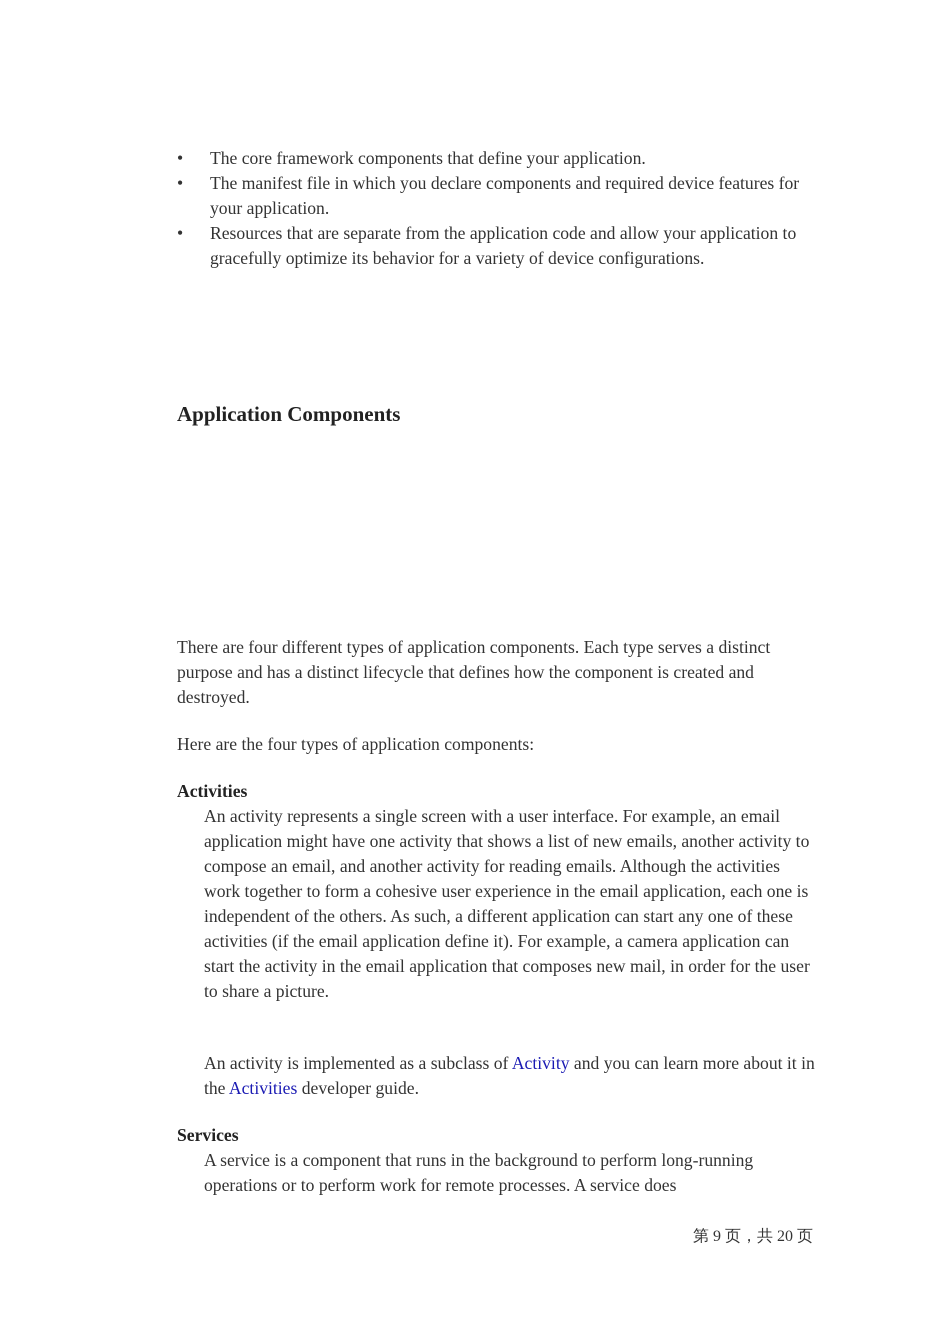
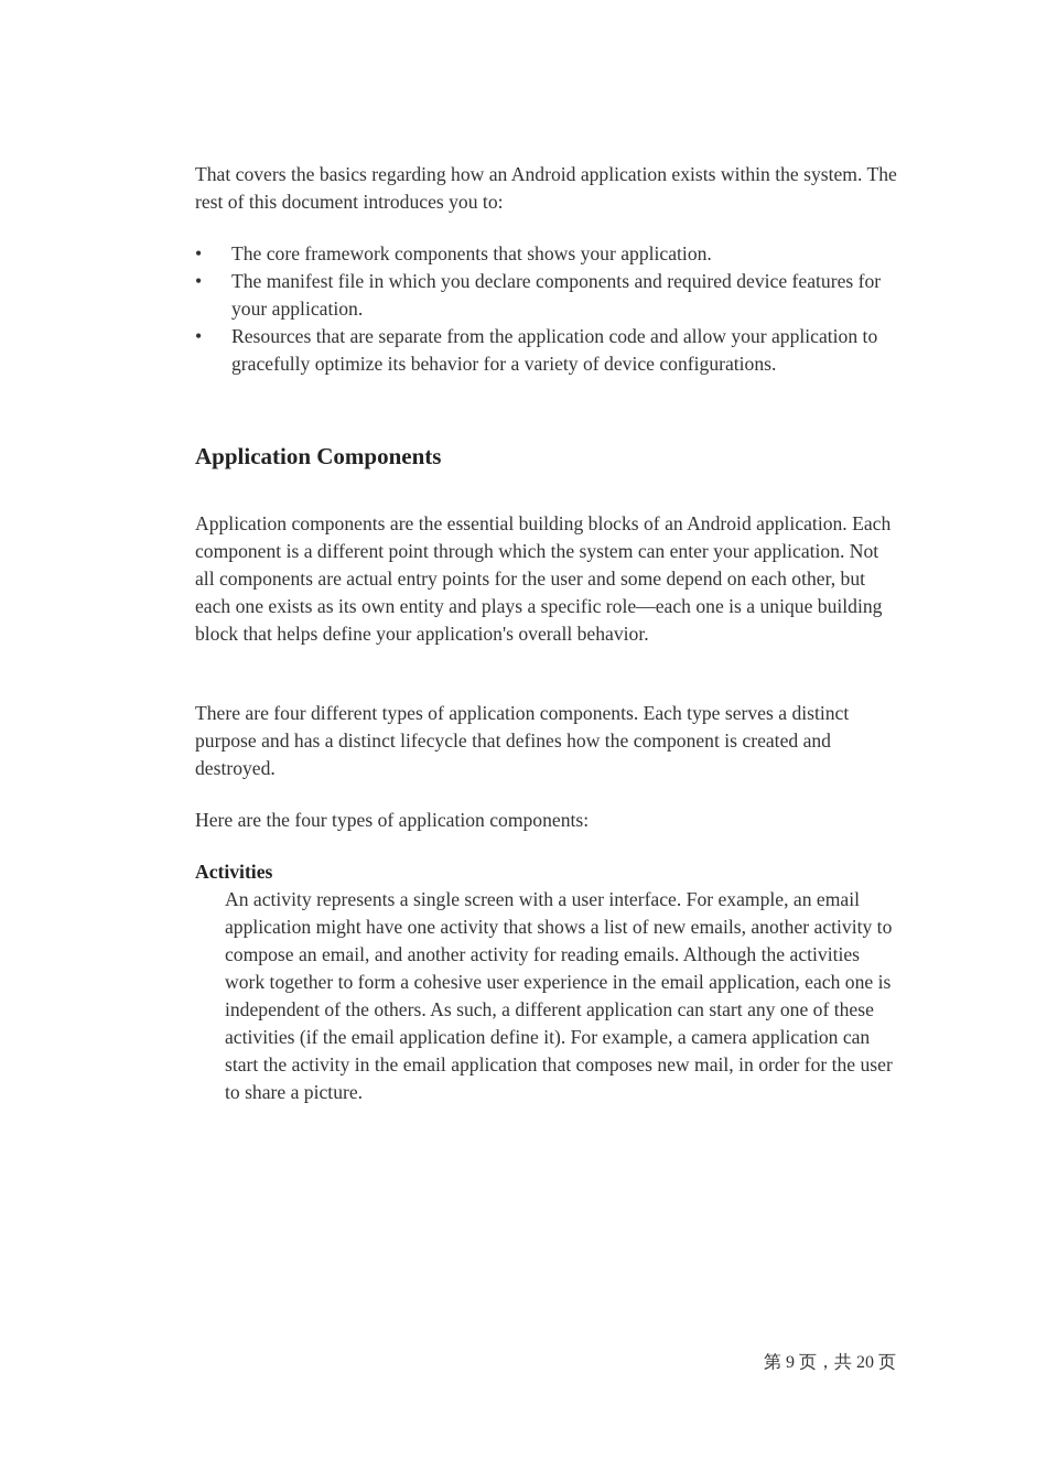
+ That covers the basics regarding how an Android application exists within the system. The rest of this document introduces you to:
  •
- The core framework components that define your application.
+ The core framework components that shows your application.
  •
  The manifest file in which you declare components and required device features for your application.
  •
  Resources that are separate from the application code and allow your application to gracefully optimize its behavior for a variety of device configurations.
  Application Components
+ Application components are the essential building blocks of an Android application. Each component is a different point through which the system can enter your application. Not all components are actual entry points for the user and some depend on each other, but each one exists as its own entity and plays a specific role—each one is a unique building block that helps define your application's overall behavior.
  There are four different types of application components. Each type serves a distinct purpose and has a distinct lifecycle that defines how the component is created and destroyed.
  Here are the four types of application components:
  Activities
  An activity represents a single screen with a user interface. For example, an email application might have one activity that shows a list of new emails, another activity to compose an email, and another activity for reading emails. Although the activities work together to form a cohesive user experience in the email application, each one is independent of the others. As such, a different application can start any one of these activities (if the email application define it). For example, a camera application can start the activity in the email application that composes new mail, in order for the user to share a picture.
- An activity is implemented as a subclass of Activity and you can learn more about it in the Activities developer guide.
- Services
- A service is a component that runs in the background to perform long-running operations or to perform work for remote processes. A service does
  第 9 页，共 20 页
